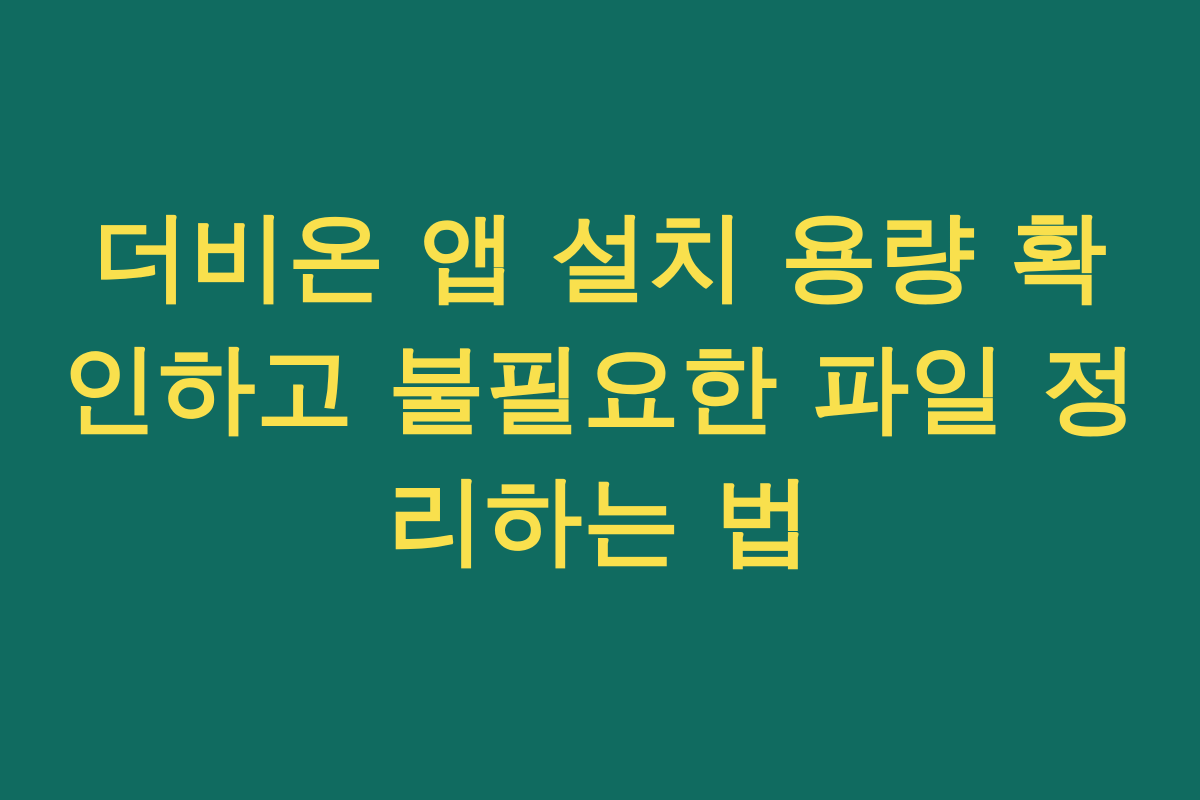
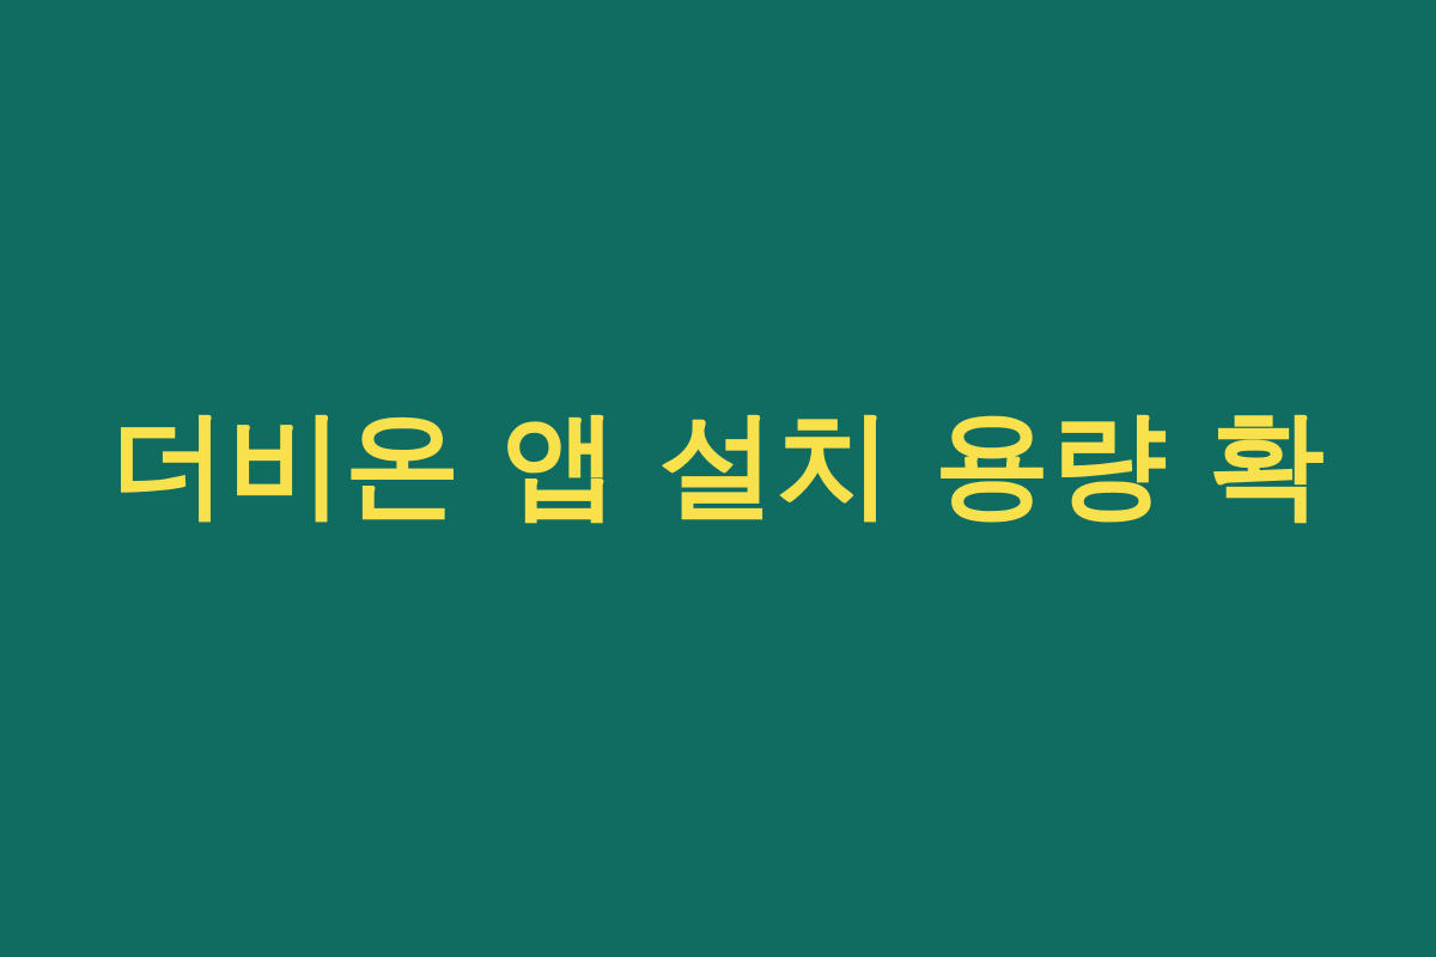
  더비온 앱 설치 용량 확
- 인하고 불필요한 파일 정
- 리하는 법
